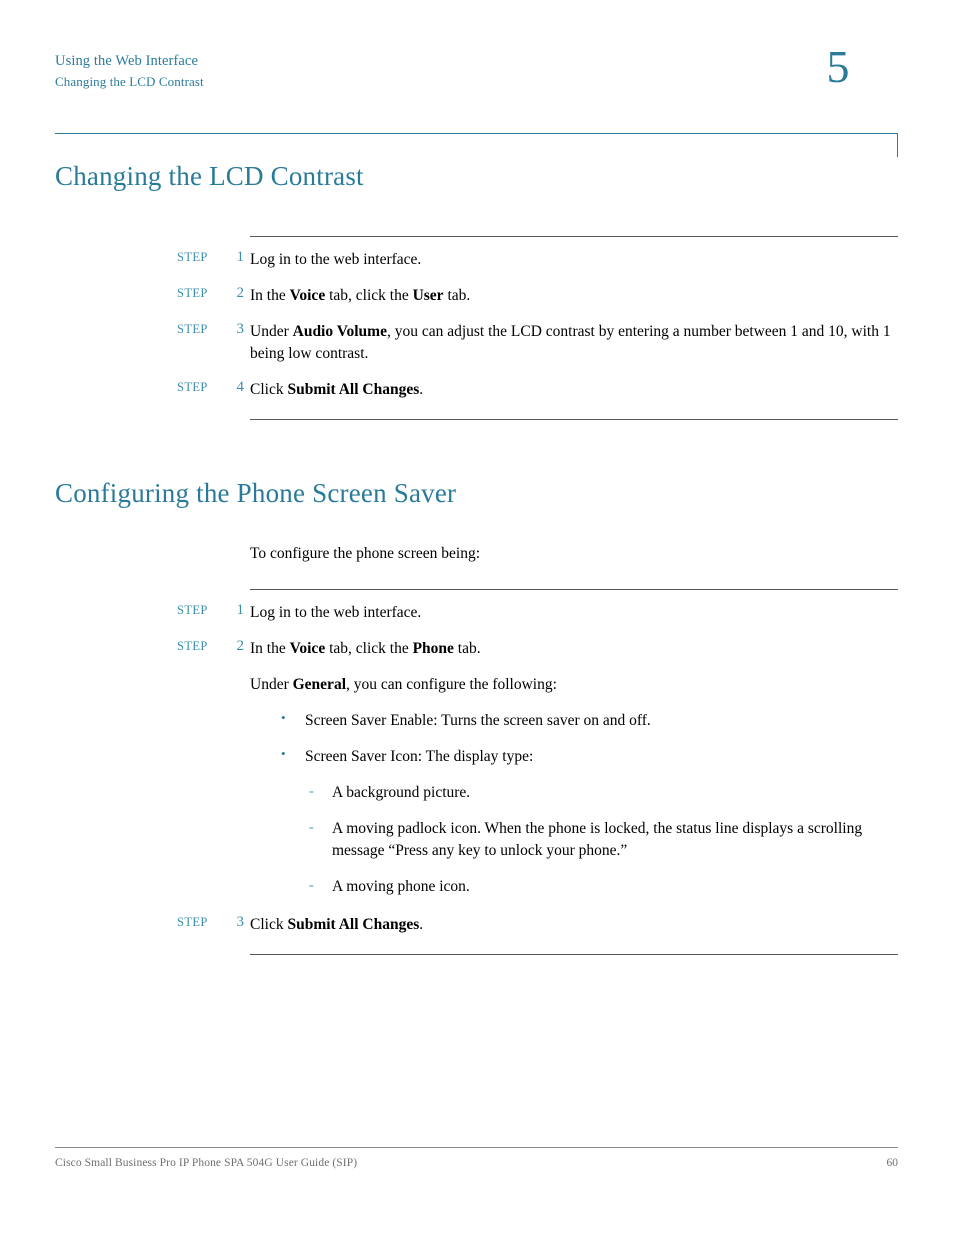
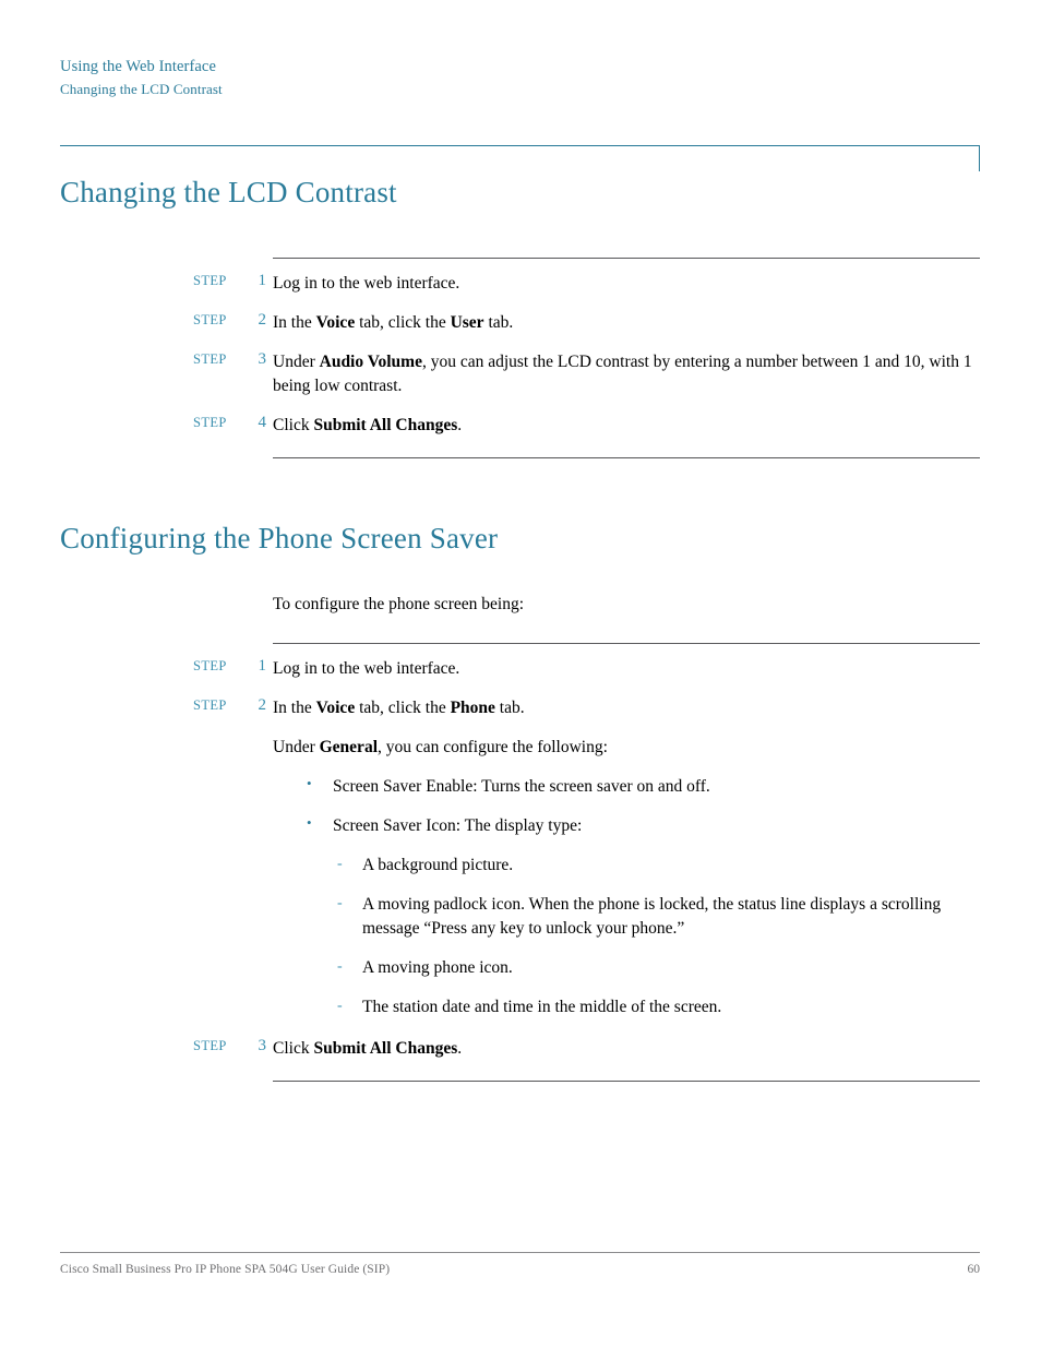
  Using the Web Interface
  Changing the LCD Contrast
- 5
  Changing the LCD Contrast
  STEP
  1
  Log in to the web interface.
  STEP
  2
  In the Voice tab, click the User tab.
  STEP
  3
  Under Audio Volume, you can adjust the LCD contrast by entering a number between 1 and 10, with 1 being low contrast.
  STEP
  4
  Click Submit All Changes.
  Configuring the Phone Screen Saver
  To configure the phone screen being:
  STEP
  1
  Log in to the web interface.
  STEP
  2
  In the Voice tab, click the Phone tab.
  Under General, you can configure the following:
  Screen Saver Enable: Turns the screen saver on and off.
  Screen Saver Icon: The display type:
  A background picture.
  A moving padlock icon. When the phone is locked, the status line displays a scrolling message “Press any key to unlock your phone.”
  A moving phone icon.
+ The station date and time in the middle of the screen.
  STEP
  3
  Click Submit All Changes.
  Cisco Small Business Pro IP Phone SPA 504G User Guide (SIP)
  60
